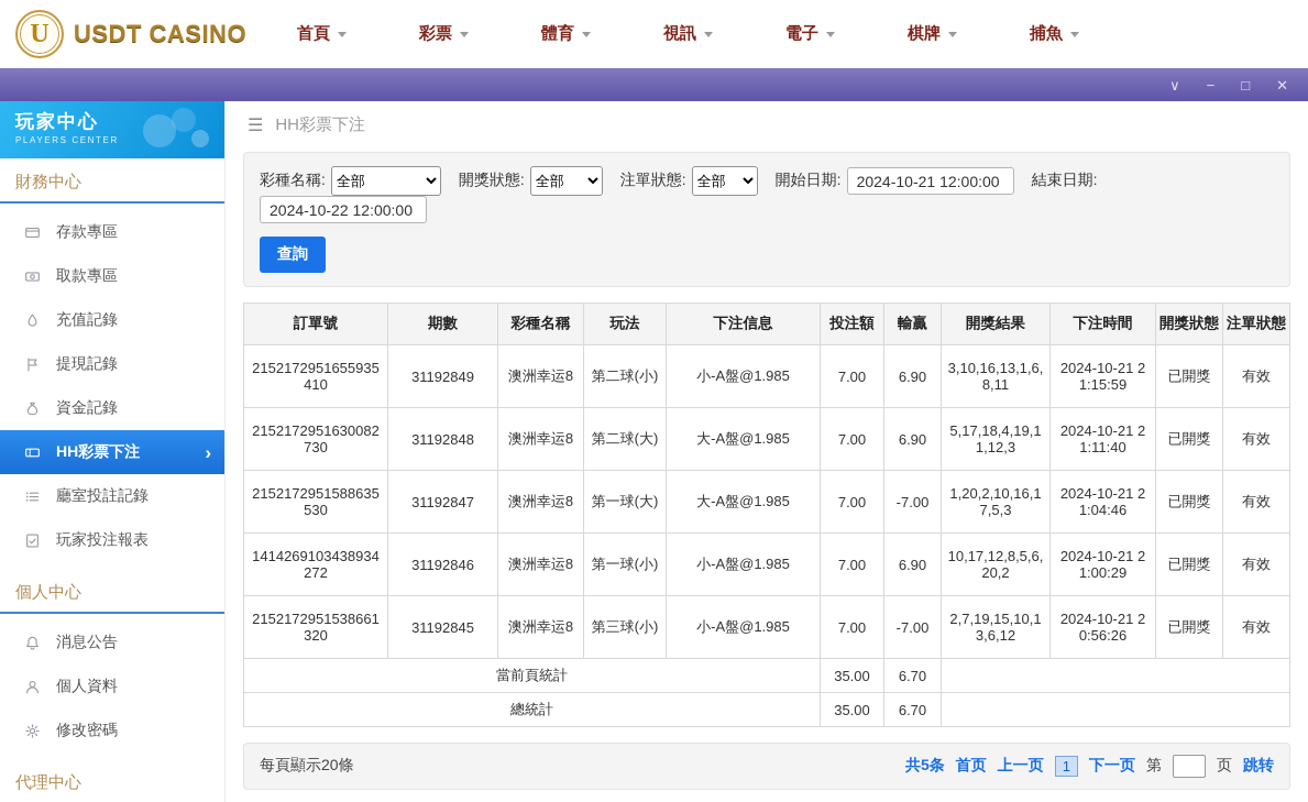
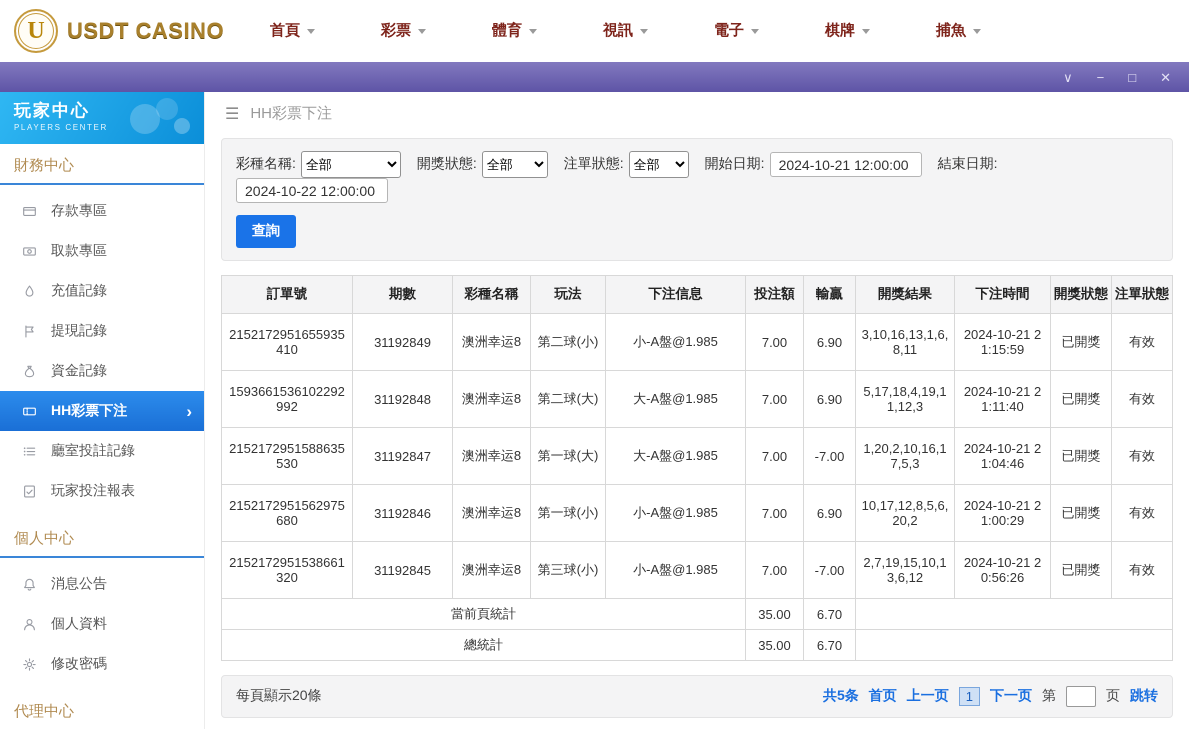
  U
  USDT CASINO
  首頁
  彩票
  體育
  視訊
  電子
  棋牌
  捕魚
  ∨
  −
  □
  ✕
  玩家中心
  PLAYERS CENTER
  財務中心
  存款專區
  取款專區
  充值記錄
  提現記錄
  資金記錄
  HH彩票下注
  ›
  廳室投註記錄
  玩家投注報表
  個人中心
  消息公告
  個人資料
  修改密碼
  代理中心
  ☰
  HH彩票下注
  彩種名稱:
  全部
  開獎狀態:
  全部
  注單狀態:
  全部
  開始日期:
  2024-10-21 12:00:00
  結束日期:
  2024-10-22 12:00:00
  查詢
  訂單號	期數	彩種名稱	玩法	下注信息	投注額	輸贏	開獎結果	下注時間	開獎狀態	注單狀態
  2152172951655935410	31192849	澳洲幸运8	第二球(小)	小-A盤@1.985	7.00	6.90	3,10,16,13,1,6,8,11	2024-10-21 21:15:59	已開獎	有效
- 2152172951630082730	31192848	澳洲幸运8	第二球(大)	大-A盤@1.985	7.00	6.90	5,17,18,4,19,11,12,3	2024-10-21 21:11:40	已開獎	有效
+ 1593661536102292992	31192848	澳洲幸运8	第二球(大)	大-A盤@1.985	7.00	6.90	5,17,18,4,19,11,12,3	2024-10-21 21:11:40	已開獎	有效
  2152172951588635530	31192847	澳洲幸运8	第一球(大)	大-A盤@1.985	7.00	-7.00	1,20,2,10,16,17,5,3	2024-10-21 21:04:46	已開獎	有效
- 1414269103438934272	31192846	澳洲幸运8	第一球(小)	小-A盤@1.985	7.00	6.90	10,17,12,8,5,6,20,2	2024-10-21 21:00:29	已開獎	有效
+ 2152172951562975680	31192846	澳洲幸运8	第一球(小)	小-A盤@1.985	7.00	6.90	10,17,12,8,5,6,20,2	2024-10-21 21:00:29	已開獎	有效
  2152172951538661320	31192845	澳洲幸运8	第三球(小)	小-A盤@1.985	7.00	-7.00	2,7,19,15,10,13,6,12	2024-10-21 20:56:26	已開獎	有效
  當前頁統計	35.00	6.70
  總統計	35.00	6.70
  每頁顯示20條
  共5条
  首页
  上一页
  1
  下一页
  第
  页
  跳转
